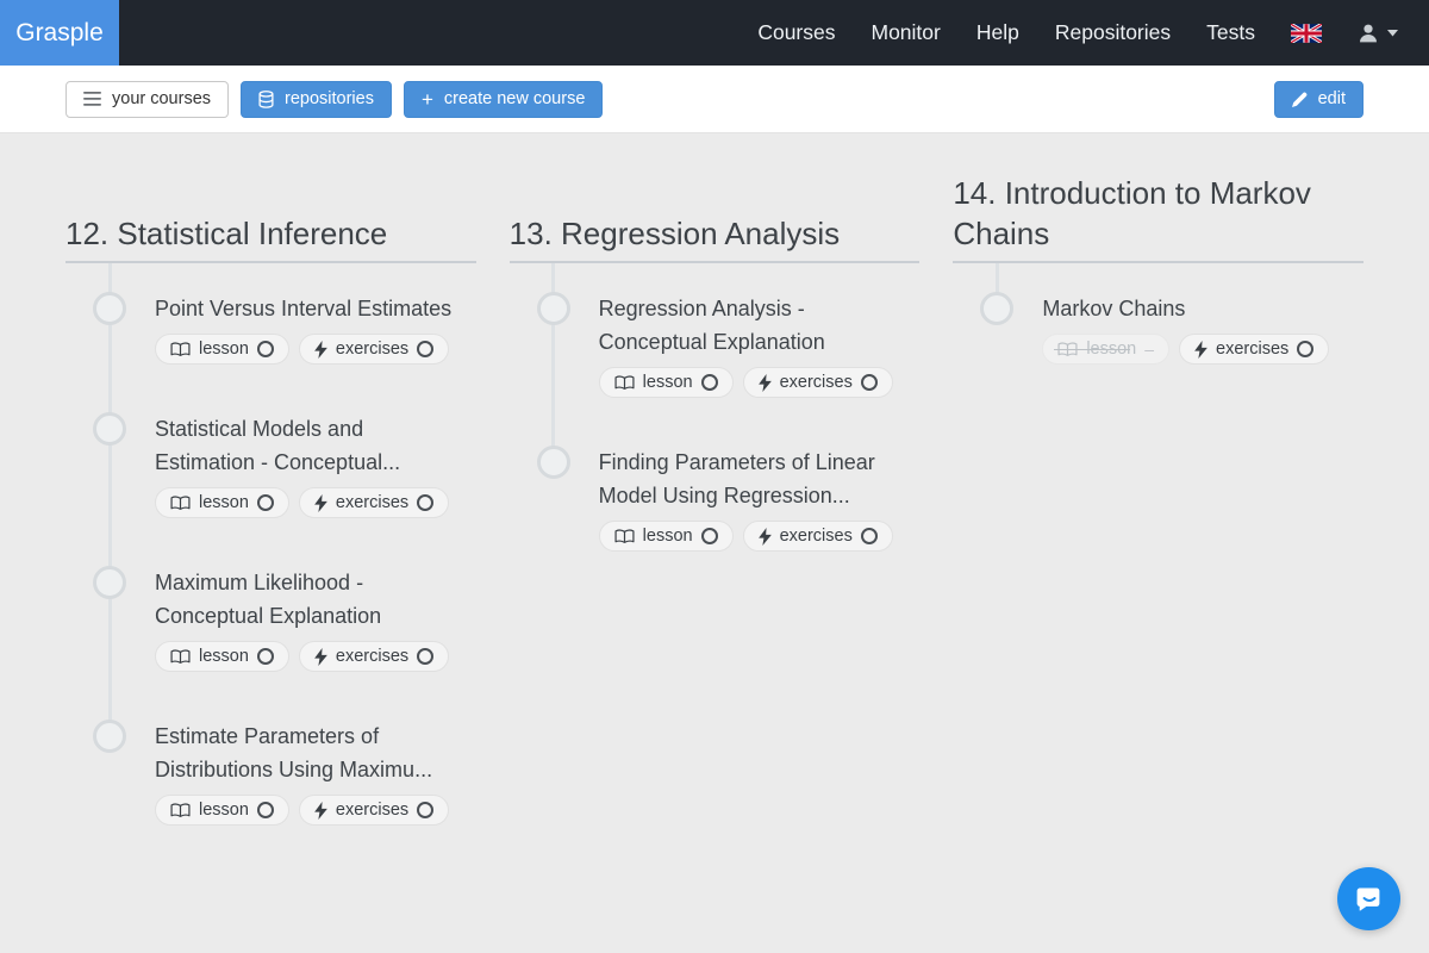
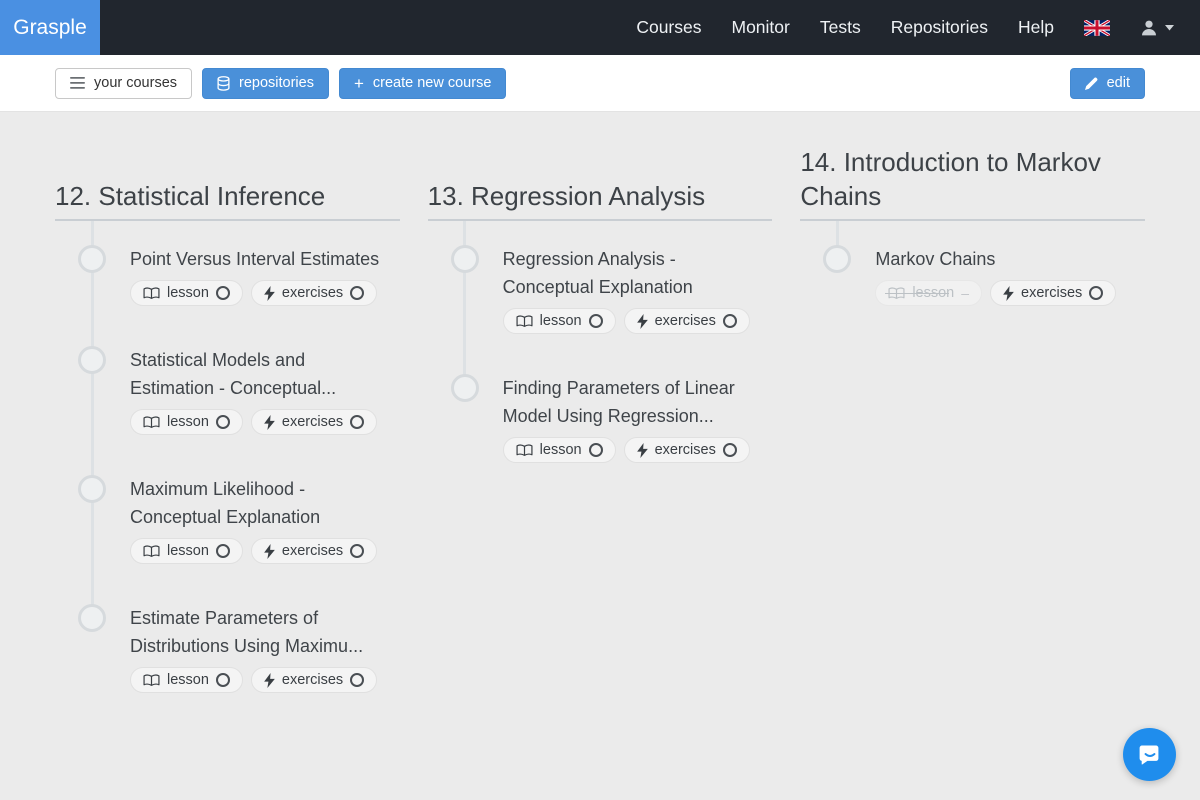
  Grasple
  Courses
  Monitor
- Help
+ Tests
  Repositories
- Tests
+ Help
  your courses
  repositories
  +
  create new course
  edit
  12. Statistical Inference
  Point Versus Interval Estimates
  lesson
  exercises
  Statistical Models and
  Estimation - Conceptual...
  lesson
  exercises
  Maximum Likelihood -
  Conceptual Explanation
  lesson
  exercises
  Estimate Parameters of
  Distributions Using Maximu...
  lesson
  exercises
  13. Regression Analysis
  Regression Analysis -
  Conceptual Explanation
  lesson
  exercises
  Finding Parameters of Linear
  Model Using Regression...
  lesson
  exercises
  14. Introduction to Markov
  Chains
  Markov Chains
  –
  exercises
